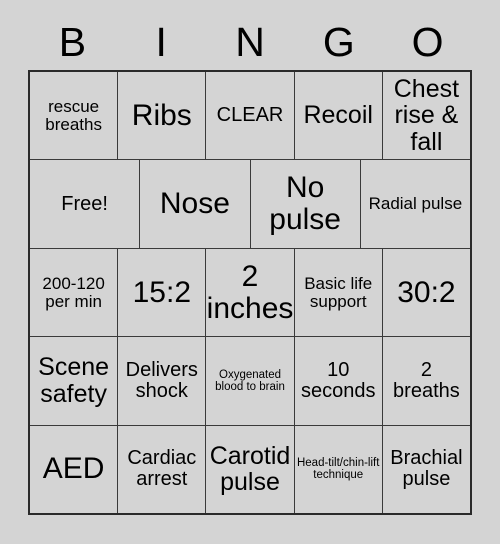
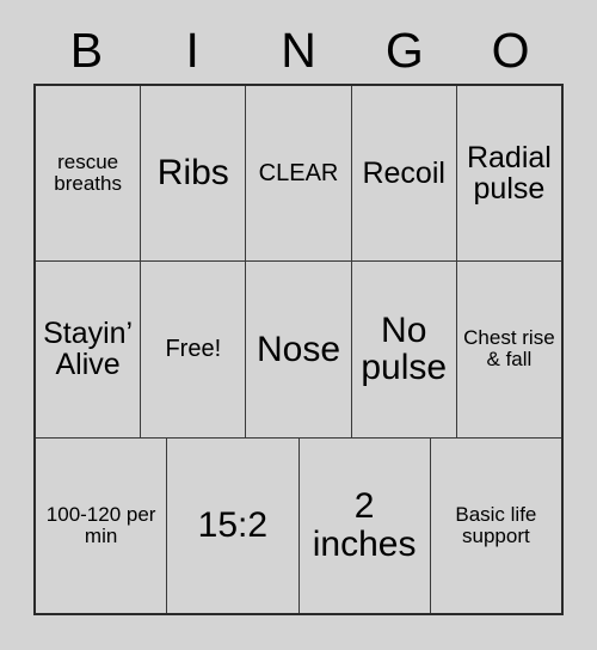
  B
  I
  N
  G
  O
  rescue breaths
  Ribs
  CLEAR
  Recoil
- Chest rise & fall
+ Radial pulse
+ Stayin’ Alive
  Free!
  Nose
  No pulse
- Radial pulse
+ Chest rise & fall
- 200-120 per min
+ 100-120 per min
  15:2
  2 inches
  Basic life support
- 30:2
- Scene safety
- Delivers shock
- Oxygenated blood to brain
- 10 seconds
- 2 breaths
- AED
- Cardiac arrest
- Carotid pulse
- Head-tilt/chin-lift technique
- Brachial pulse
